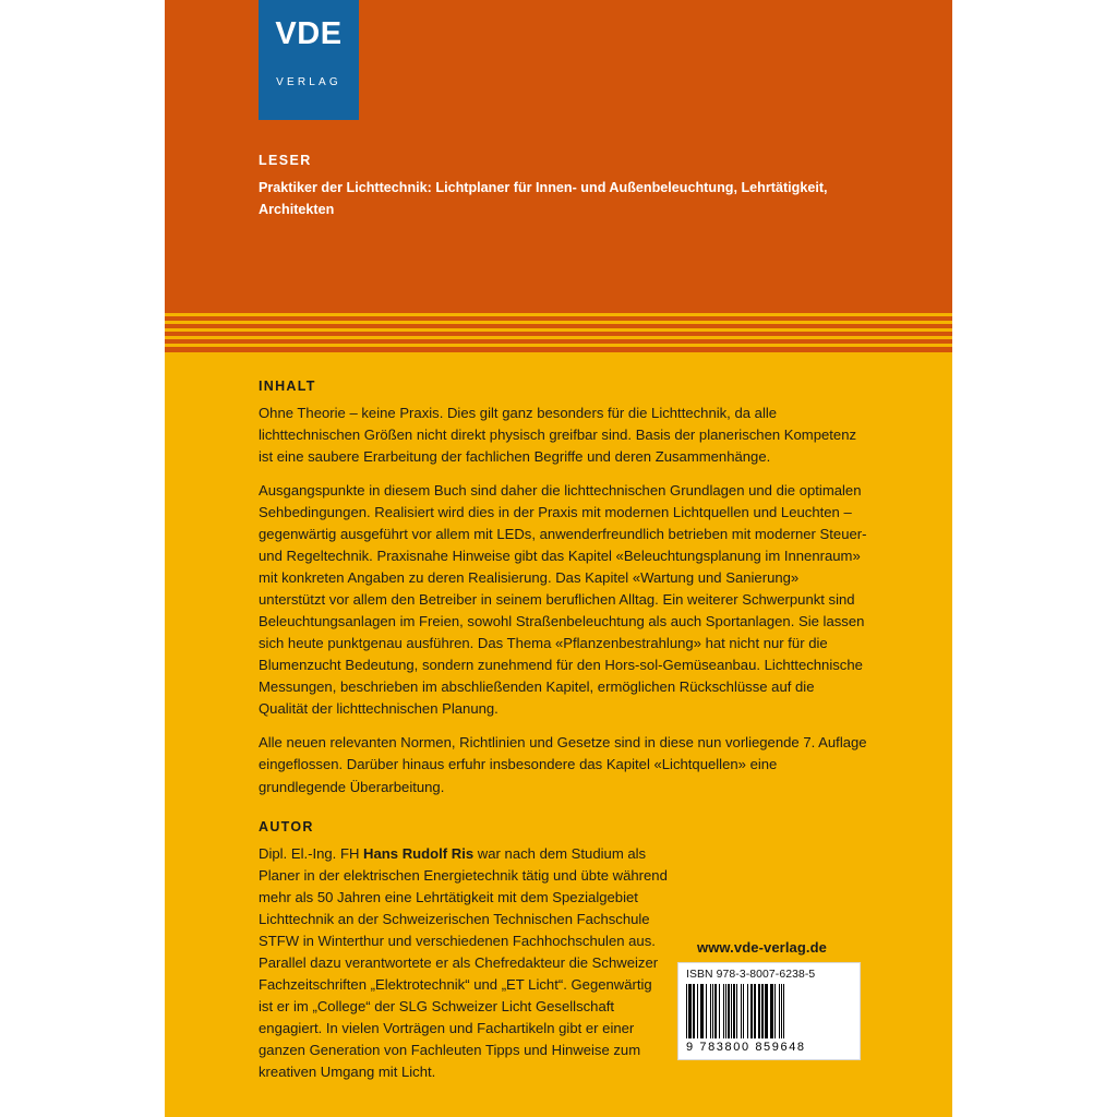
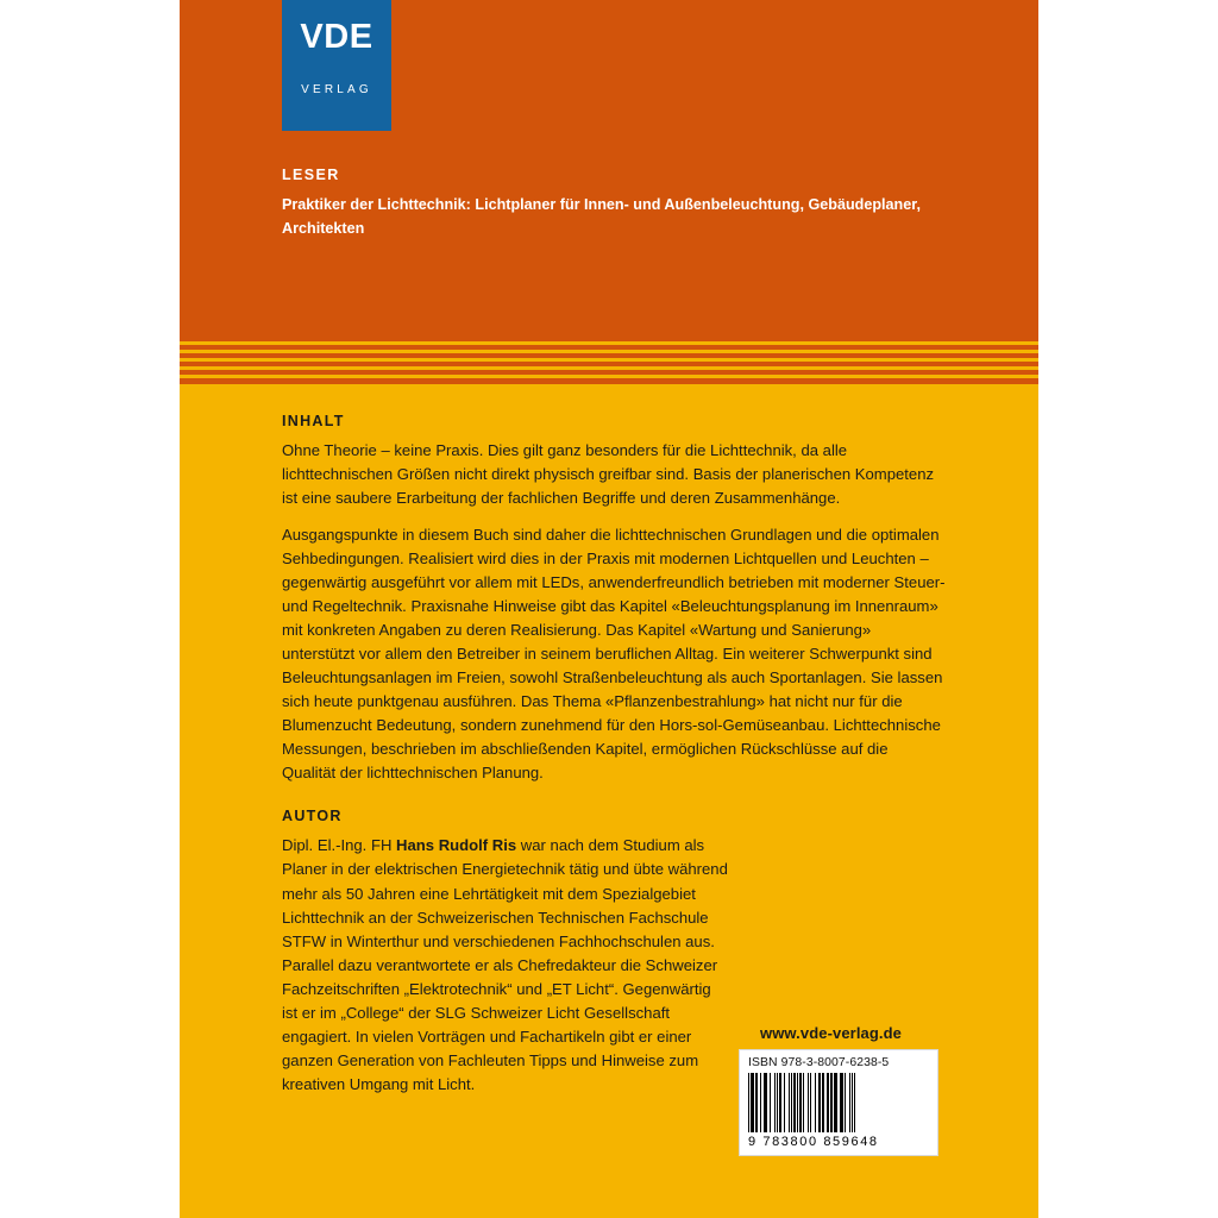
  VDE
  VERLAG
  LESER
- Praktiker der Lichttechnik: Lichtplaner für Innen- und Außenbeleuchtung, Lehrtätigkeit, Architekten
+ Praktiker der Lichttechnik: Lichtplaner für Innen- und Außenbeleuchtung, Gebäudeplaner, Architekten
  INHALT
  Ohne Theorie – keine Praxis. Dies gilt ganz besonders für die Lichttechnik, da alle lichttechnischen Größen nicht direkt physisch greifbar sind. Basis der planerischen Kompetenz ist eine saubere Erarbeitung der fachlichen Begriffe und deren Zusammenhänge.
  Ausgangspunkte in diesem Buch sind daher die lichttechnischen Grundlagen und die optimalen Sehbedingungen. Realisiert wird dies in der Praxis mit modernen Lichtquellen und Leuchten – gegenwärtig ausgeführt vor allem mit LEDs, anwenderfreundlich betrieben mit moderner Steuer- und Regeltechnik. Praxisnahe Hinweise gibt das Kapitel «Beleuchtungsplanung im Innenraum» mit konkreten Angaben zu deren Realisierung. Das Kapitel «Wartung und Sanierung» unterstützt vor allem den Betreiber in seinem beruflichen Alltag. Ein weiterer Schwerpunkt sind Beleuchtungsanlagen im Freien, sowohl Straßenbeleuchtung als auch Sportanlagen. Sie lassen sich heute punktgenau ausführen. Das Thema «Pflanzenbestrahlung» hat nicht nur für die Blumenzucht Bedeutung, sondern zunehmend für den Hors-sol-Gemüseanbau. Lichttechnische Messungen, beschrieben im abschließenden Kapitel, ermöglichen Rückschlüsse auf die Qualität der lichttechnischen Planung.
- Alle neuen relevanten Normen, Richtlinien und Gesetze sind in diese nun vorliegende 7. Auflage eingeflossen. Darüber hinaus erfuhr insbesondere das Kapitel «Lichtquellen» eine grundlegende Überarbeitung.
  AUTOR
  Dipl. El.-Ing. FH Hans Rudolf Ris war nach dem Studium als Planer in der elektrischen Energietechnik tätig und übte während mehr als 50 Jahren eine Lehrtätigkeit mit dem Spezialgebiet Lichttechnik an der Schweizerischen Technischen Fachschule STFW in Winterthur und verschiedenen Fachhochschulen aus. Parallel dazu verantwortete er als Chefredakteur die Schweizer Fachzeitschriften „Elektrotechnik“ und „ET Licht“. Gegenwärtig ist er im „College“ der SLG Schweizer Licht Gesellschaft engagiert. In vielen Vorträgen und Fachartikeln gibt er einer ganzen Generation von Fachleuten Tipps und Hinweise zum kreativen Umgang mit Licht.
  www.vde-verlag.de
  ISBN 978-3-8007-6238-5
  9 783800 859648
